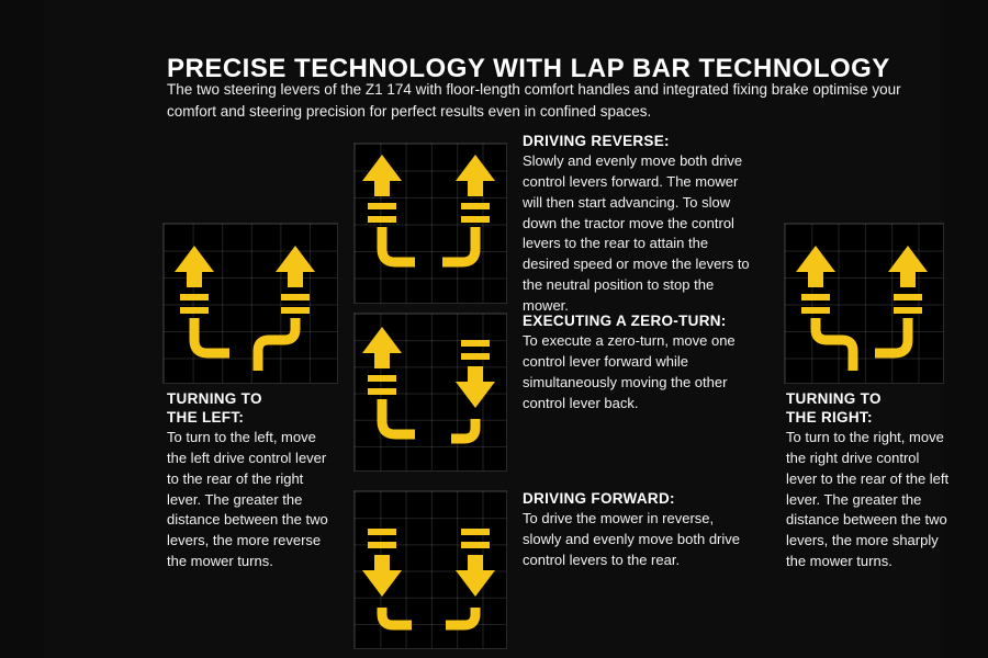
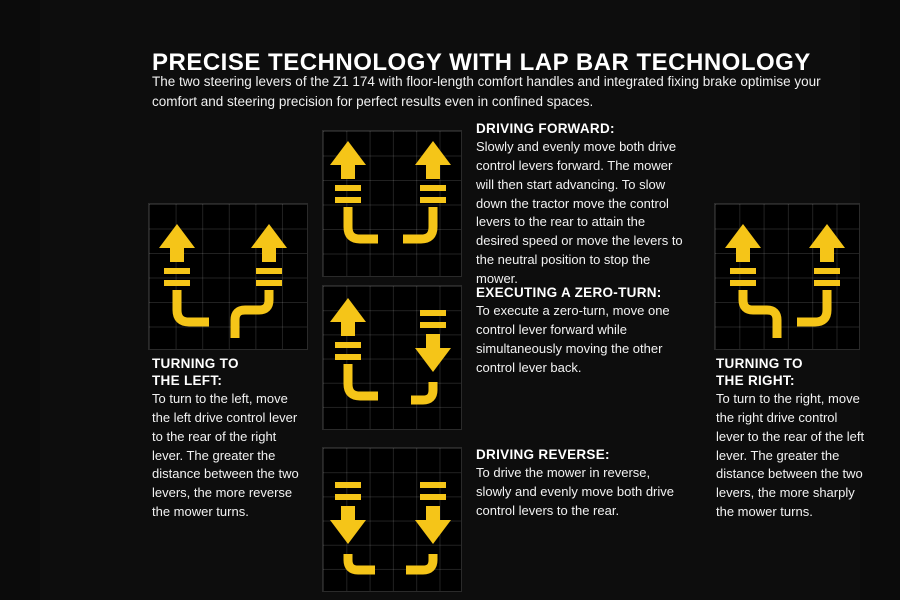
  PRECISE TECHNOLOGY WITH LAP BAR TECHNOLOGY
  The two steering levers of the Z1 174 with floor-length comfort handles and integrated fixing brake optimise your comfort and steering precision for perfect results even in confined spaces.
  TURNING TO
  THE LEFT:
  To turn to the left, move the left drive control lever to the rear of the right lever. The greater the distance between the two levers, the more reverse the mower turns.
- DRIVING REVERSE:
+ DRIVING FORWARD:
  Slowly and evenly move both drive control levers forward. The mower will then start advancing. To slow down the tractor move the control levers to the rear to attain the desired speed or move the levers to the neutral position to stop the mower.
  EXECUTING A ZERO-TURN:
  To execute a zero-turn, move one control lever forward while simultaneously moving the other control lever back.
- DRIVING FORWARD:
+ DRIVING REVERSE:
  To drive the mower in reverse, slowly and evenly move both drive control levers to the rear.
  TURNING TO
  THE RIGHT:
  To turn to the right, move the right drive control lever to the rear of the left lever. The greater the distance between the two levers, the more sharply the mower turns.
